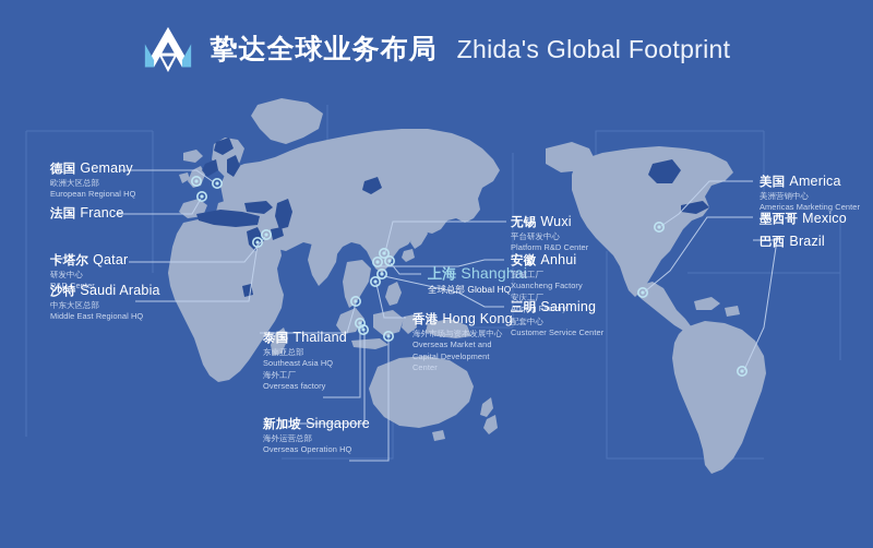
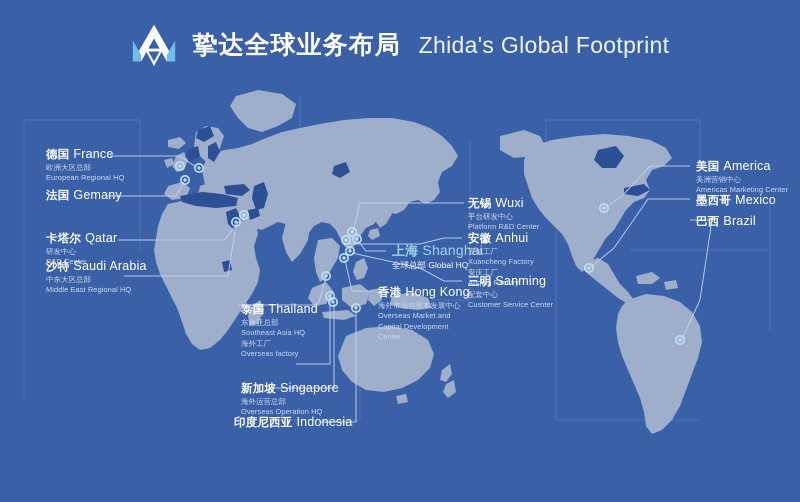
  挚达全球业务布局
  Zhida's Global Footprint
- 德国 Gemany
+ 德国 France
  欧洲大区总部
  European Regional HQ
- 法国 France
+ 法国 Gemany
  卡塔尔 Qatar
  研发中心
  R&D Center
  沙特 Saudi Arabia
  中东大区总部
  Middle East Regional HQ
  泰国 Thailand
  东南亚总部
  Southeast Asia HQ
  海外工厂
  Overseas factory
  新加坡 Singapore
  海外运营总部
  Overseas Operation HQ
+ 印度尼西亚 Indonesia
  上海 Shanghai
  全球总部 Global HQ
  香港 Hong Kong
  海外市场与资本发展中心
  Overseas Market and
  Capital Development
  Center
  无锡 Wuxi
  平台研发中心
  Platform R&D Center
  安徽 Anhui
  宣城工厂
  Xuancheng Factory
  安庆工厂
  Anqing Factory
  三明 Sanming
  配套中心
  Customer Service Center
  美国 America
  美洲营销中心
  Americas Marketing Center
  墨西哥 Mexico
  巴西 Brazil
